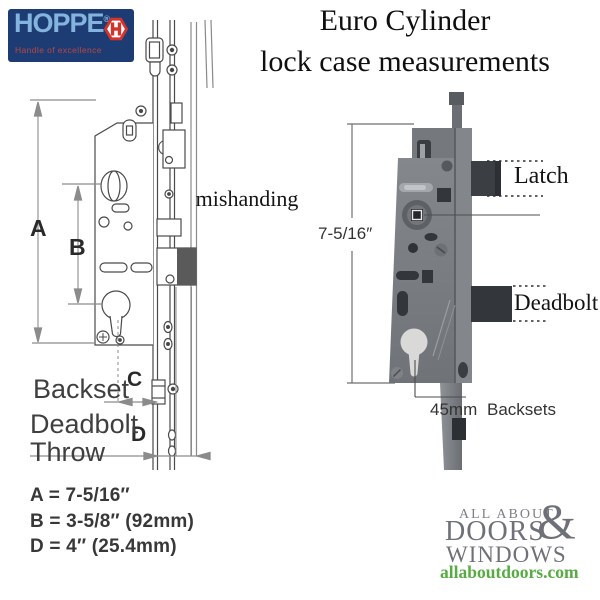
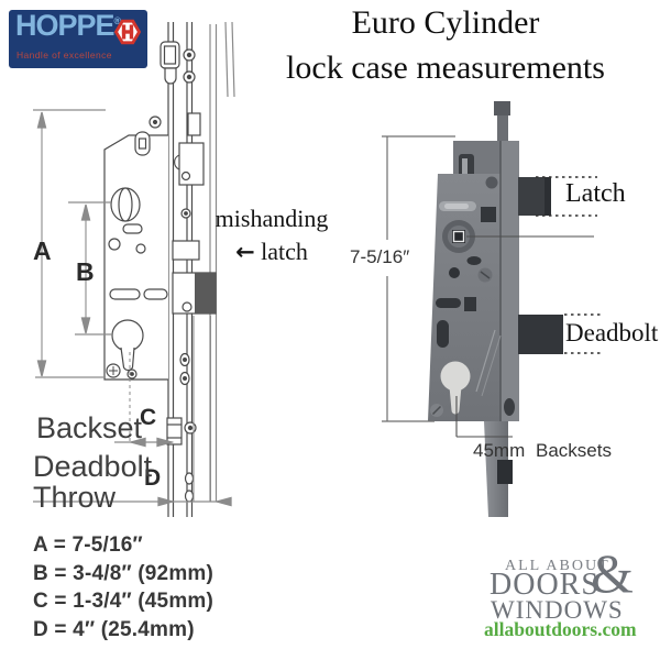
  HOPPE®
  Handle of excellence
  Euro Cylinder
  lock case measurements
  mishanding
+ ← latch
  A
  B
  C
  D
  Backset
  Deadbolt
  Throw
  A = 7-5/16″
- B = 3-5/8″ (92mm)
+ B = 3-4/8″ (92mm)
+ C = 1-3/4″ (45mm)
  D = 4″ (25.4mm)
  7-5/16″
  Latch
  Deadbolt
  45mm
  Backsets
  ALL ABOUT
  &
  DOORS
  WINDOWS
  allaboutdoors.com
